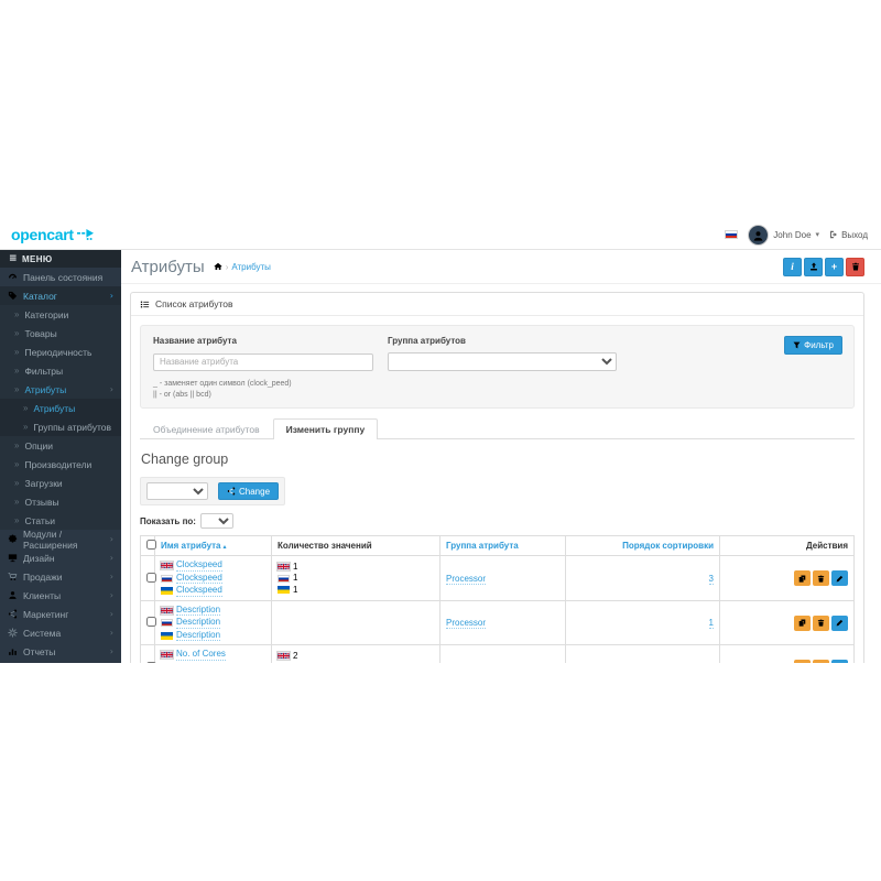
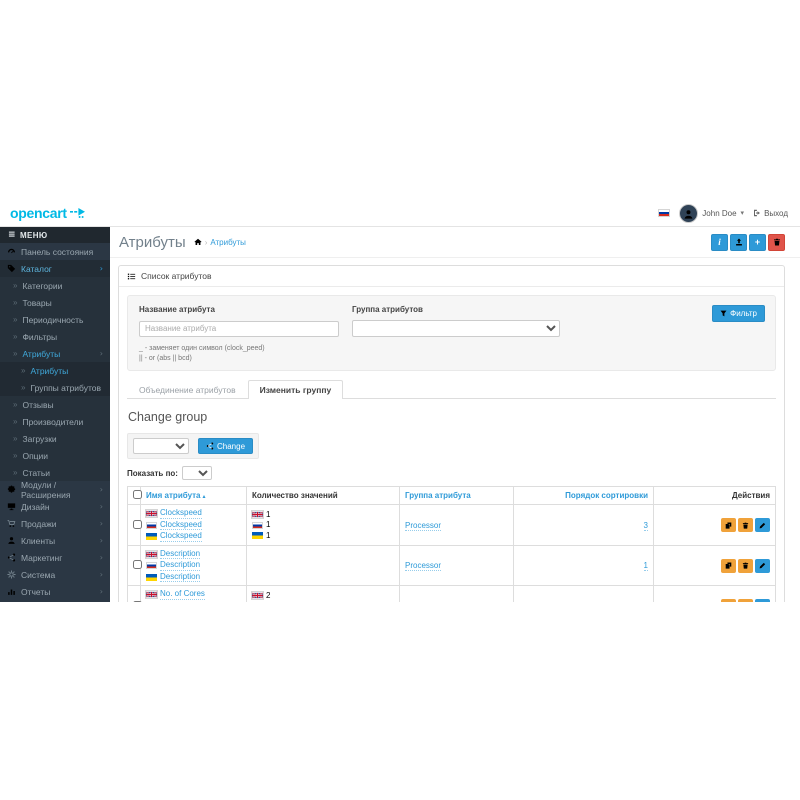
  opencart
  John Doe
  ▾
  Выход
  ≡
  МЕНЮ
  Панель состояния
  Каталог
  ›
  »
  Категории
  »
  Товары
  »
  Периодичность
  »
  Фильтры
  »
  Атрибуты
  ›
  »
  Атрибуты
  »
  Группы атрибутов
  »
- Опции
+ Отзывы
  »
  Производители
  »
  Загрузки
  »
- Отзывы
+ Опции
  »
  Статьи
  Модули / Расширения
  ›
  Дизайн
  ›
  Продажи
  ›
  Клиенты
  ›
  Маркетинг
  ›
  Система
  ›
  Отчеты
  ›
  Атрибуты
  ›
  Атрибуты
  i
  +
  Список атрибутов
  Название атрибута
  Название атрибута
  Группа атрибутов
  Фильтр
  Объединение атрибутов
  Изменить группу
  Change group
  Change
  Показать по:
  	Имя атрибута	Количество значений	Группа атрибута	Порядок сортировки	Действия
  	ClockspeedClockspeedClockspeed	111	Processor	3
  	DescriptionDescriptionDescription		Processor	1
